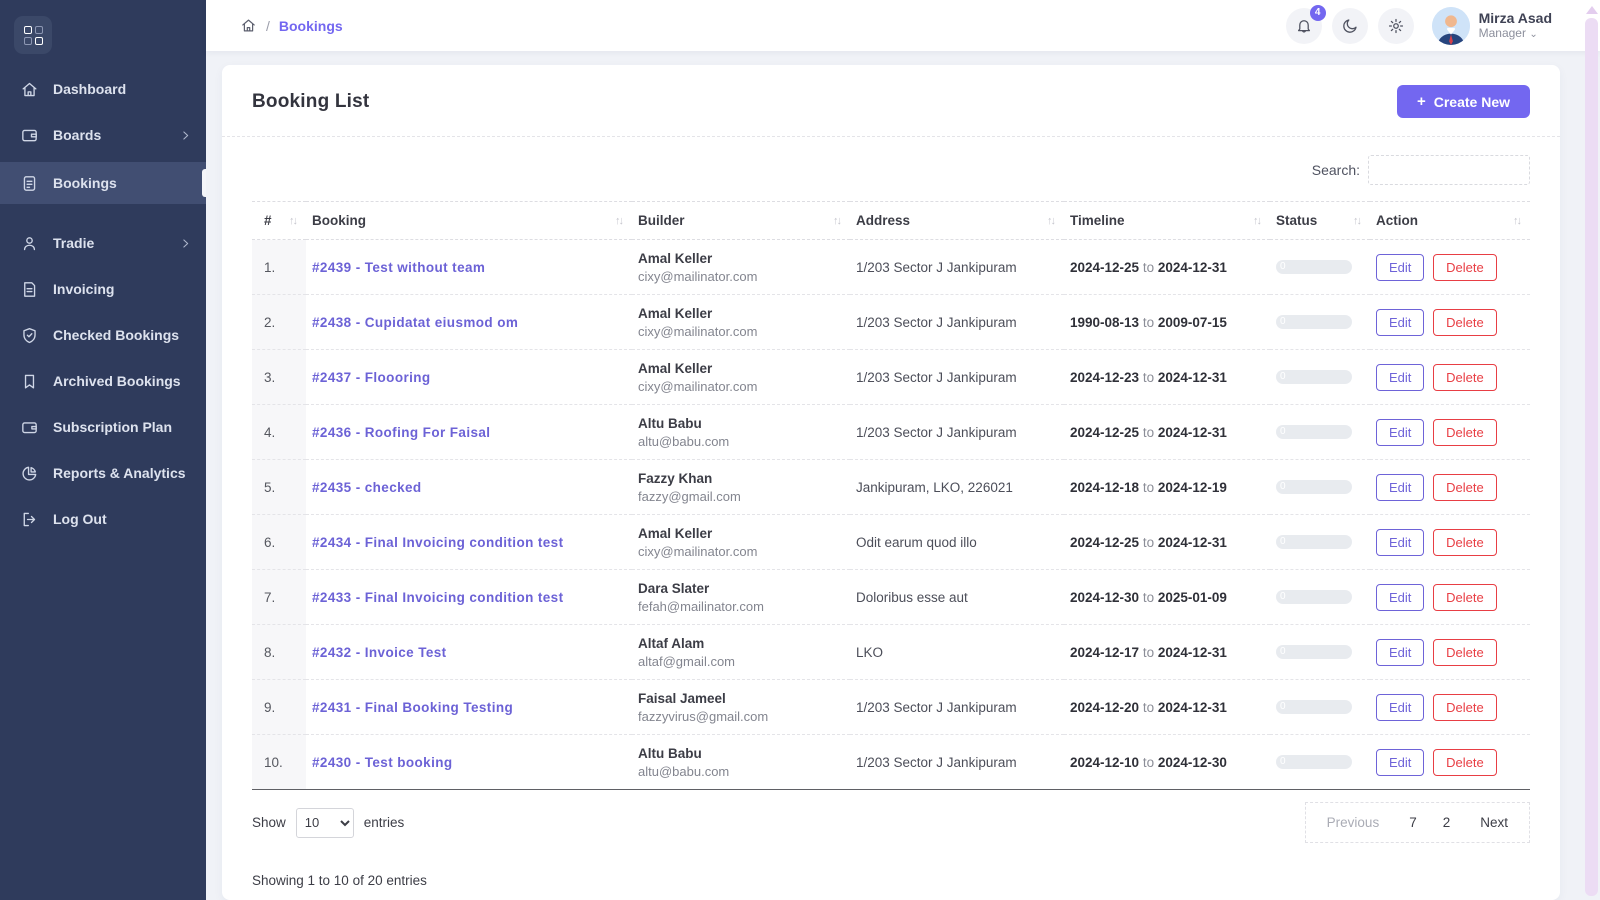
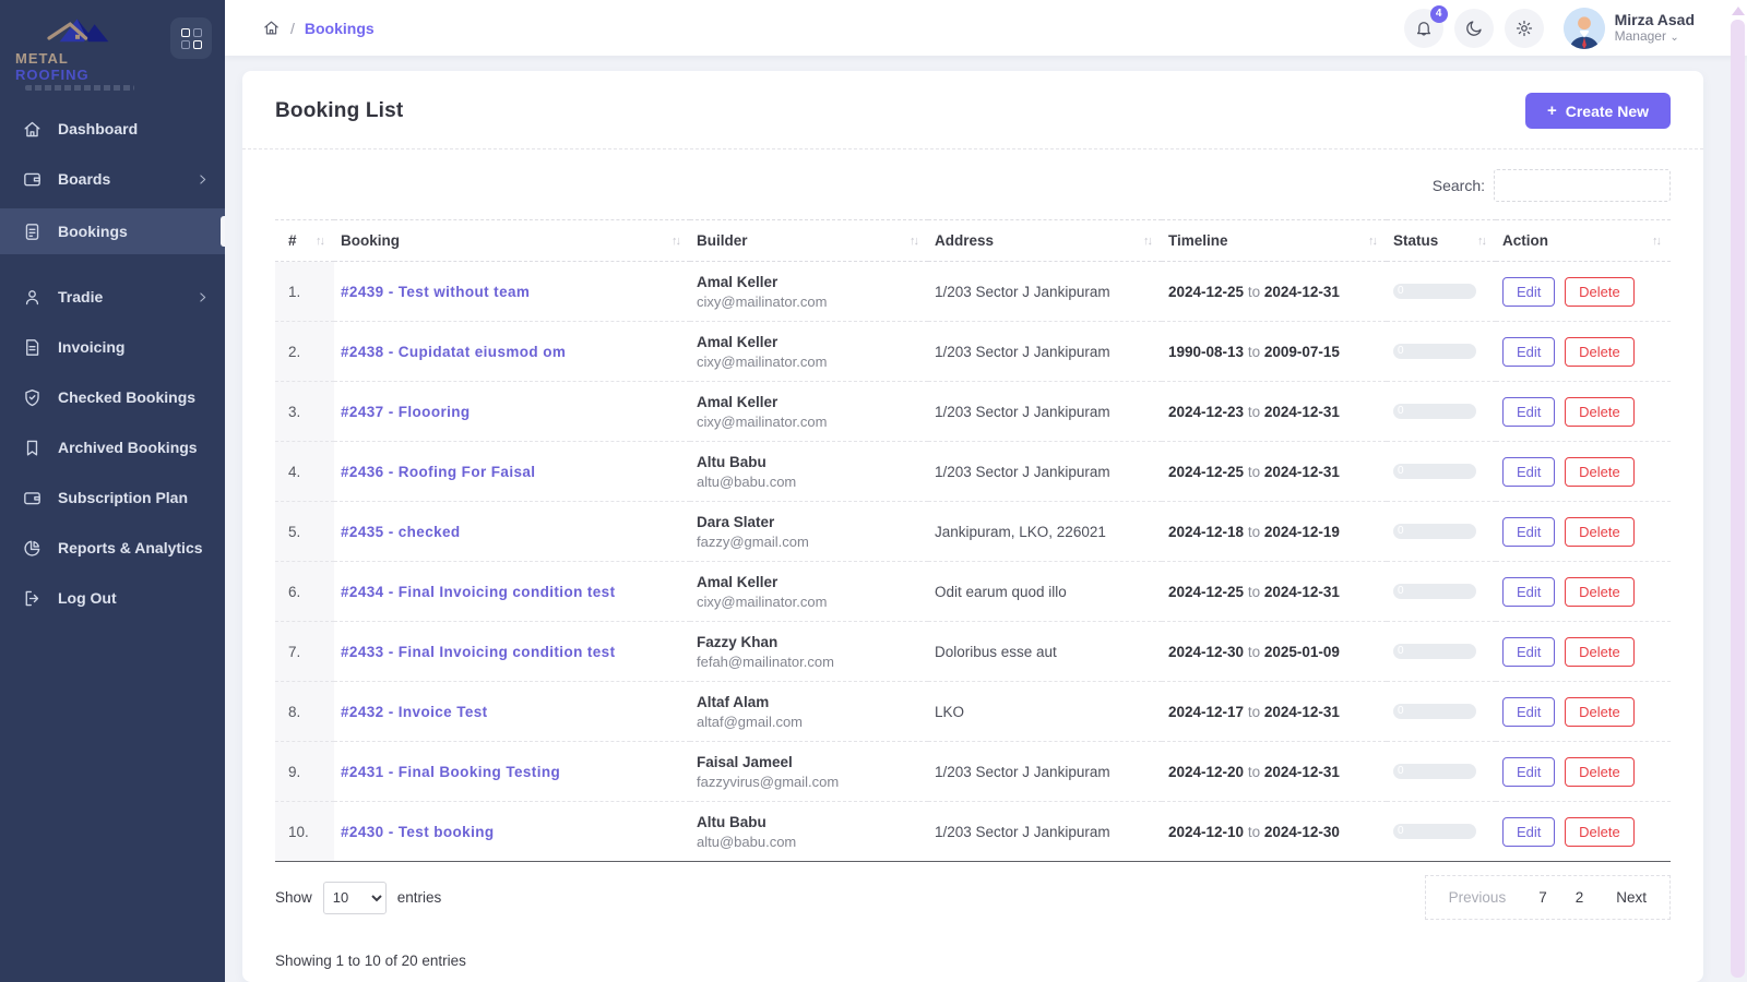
+ METAL ROOFING
  Dashboard
  Boards
  Bookings
  Tradie
  Invoicing
  Checked Bookings
  Archived Bookings
  Subscription Plan
  Reports & Analytics
  Log Out
  /
  Bookings
  4
  Mirza Asad
  Manager ⌄
  Booking List
  +
  Create New
  Search:
  # ↑↓	Booking ↑↓	Builder ↑↓	Address ↑↓	Timeline ↑↓	Status ↑↓	Action ↑↓
  1.	#2439 - Test without team	Amal Keller cixy@mailinator.com	1/203 Sector J Jankipuram	2024-12-25 to 2024-12-31		Edit Delete
  2.	#2438 - Cupidatat eiusmod om	Amal Keller cixy@mailinator.com	1/203 Sector J Jankipuram	1990-08-13 to 2009-07-15		Edit Delete
  3.	#2437 - Floooring	Amal Keller cixy@mailinator.com	1/203 Sector J Jankipuram	2024-12-23 to 2024-12-31		Edit Delete
  4.	#2436 - Roofing For Faisal	Altu Babu altu@babu.com	1/203 Sector J Jankipuram	2024-12-25 to 2024-12-31		Edit Delete
- 5.	#2435 - checked	Fazzy Khan fazzy@gmail.com	Jankipuram, LKO, 226021	2024-12-18 to 2024-12-19		Edit Delete
+ 5.	#2435 - checked	Dara Slater fazzy@gmail.com	Jankipuram, LKO, 226021	2024-12-18 to 2024-12-19		Edit Delete
  6.	#2434 - Final Invoicing condition test	Amal Keller cixy@mailinator.com	Odit earum quod illo	2024-12-25 to 2024-12-31		Edit Delete
- 7.	#2433 - Final Invoicing condition test	Dara Slater fefah@mailinator.com	Doloribus esse aut	2024-12-30 to 2025-01-09		Edit Delete
+ 7.	#2433 - Final Invoicing condition test	Fazzy Khan fefah@mailinator.com	Doloribus esse aut	2024-12-30 to 2025-01-09		Edit Delete
  8.	#2432 - Invoice Test	Altaf Alam altaf@gmail.com	LKO	2024-12-17 to 2024-12-31		Edit Delete
  9.	#2431 - Final Booking Testing	Faisal Jameel fazzyvirus@gmail.com	1/203 Sector J Jankipuram	2024-12-20 to 2024-12-31		Edit Delete
  10.	#2430 - Test booking	Altu Babu altu@babu.com	1/203 Sector J Jankipuram	2024-12-10 to 2024-12-30		Edit Delete
  Show
  10
  entries
  Previous
  7 2
  Next
  Showing 1 to 10 of 20 entries
